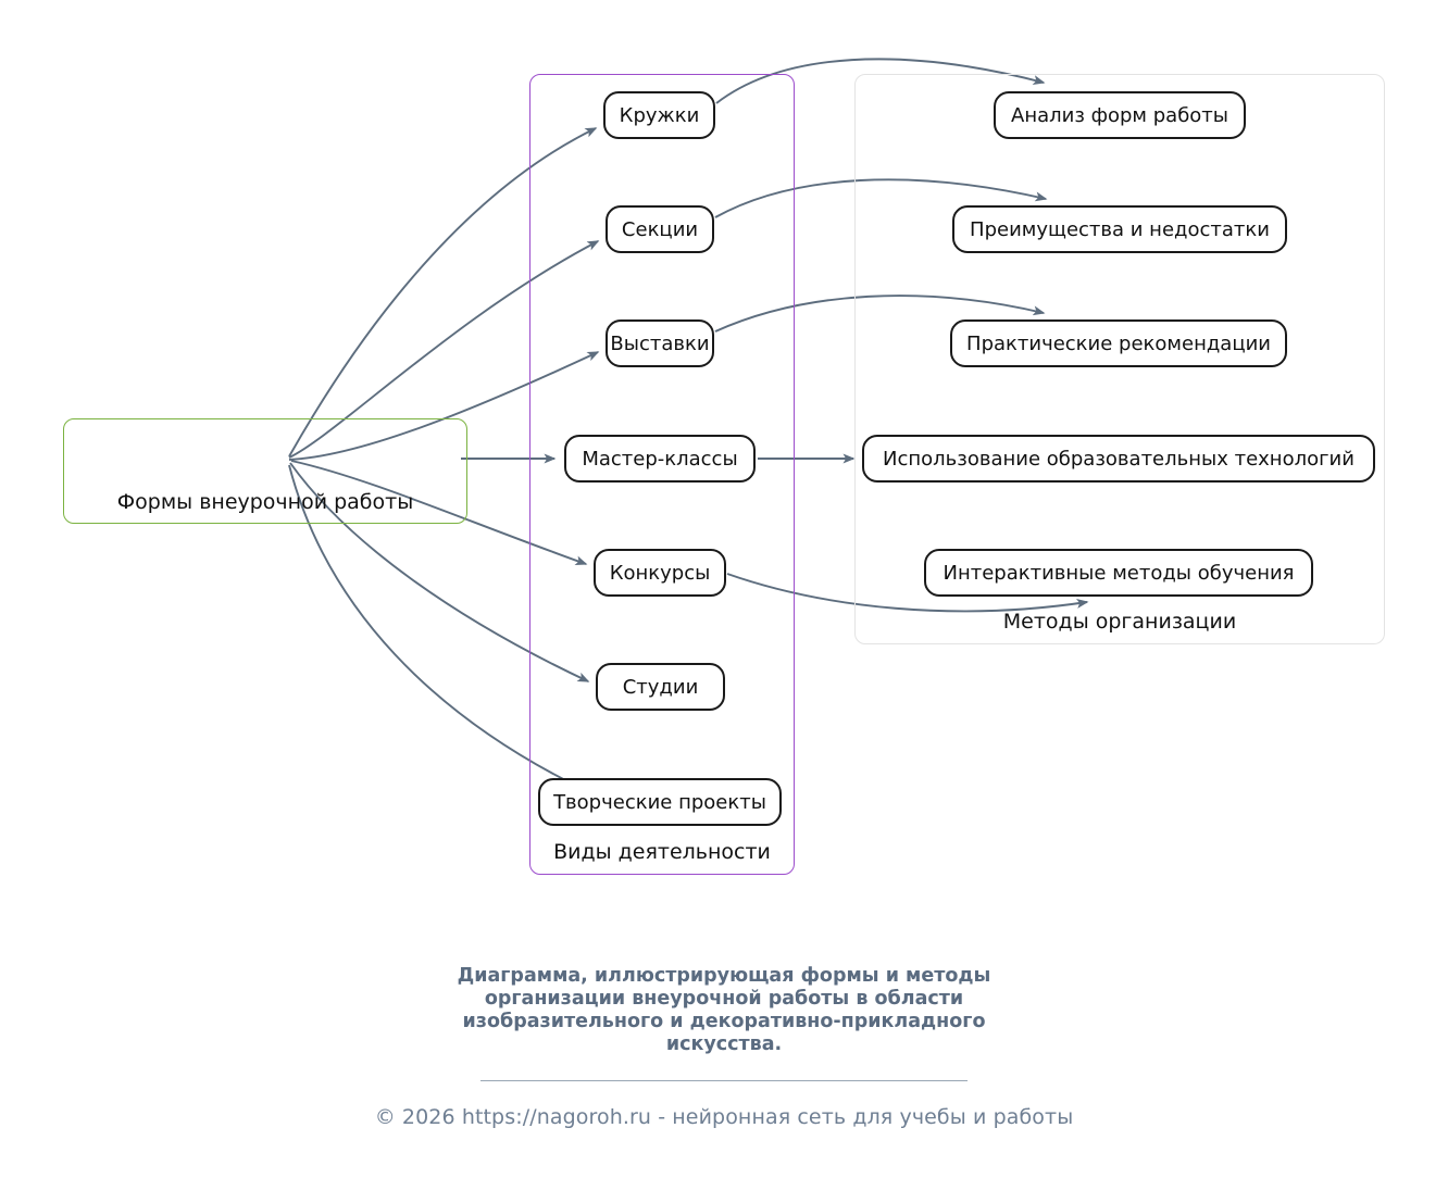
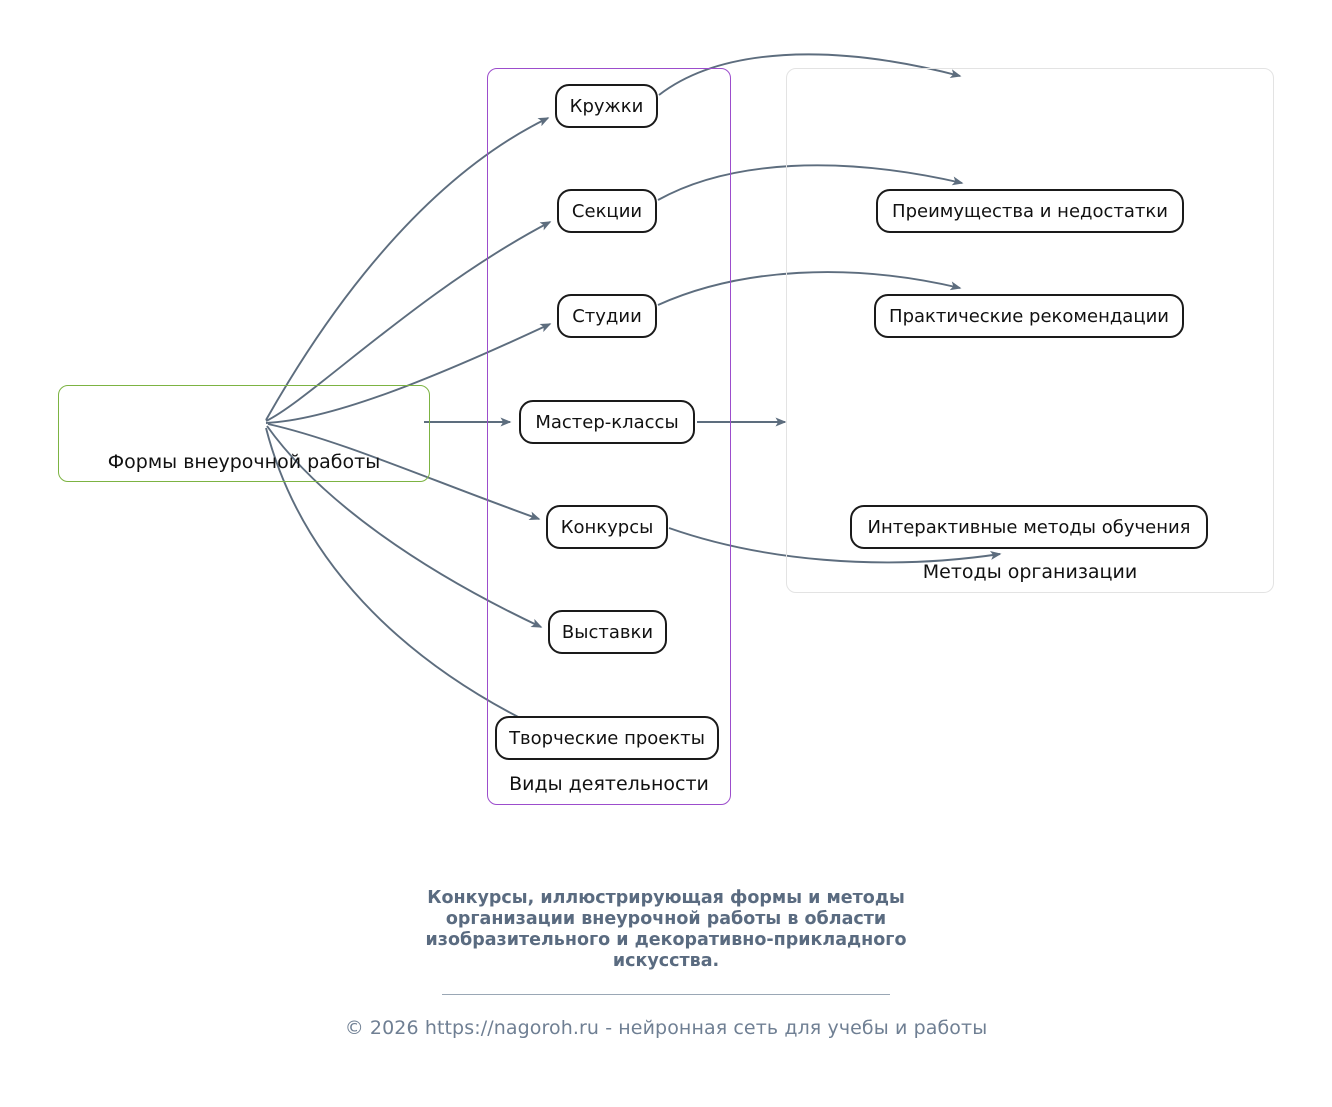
  Формы внеурочной работы
  Виды деятельности
  Методы организации
  Кружки
  Секции
- Выставки
+ Студии
  Мастер-классы
  Конкурсы
- Студии
+ Выставки
  Творческие проекты
- Анализ форм работы
  Преимущества и недостатки
  Практические рекомендации
- Использование образовательных технологий
  Интерактивные методы обучения
- Диаграмма, иллюстрирующая формы и методы организации внеурочной работы в области изобразительного и декоративно-прикладного искусства.
+ Конкурсы, иллюстрирующая формы и методы организации внеурочной работы в области изобразительного и декоративно-прикладного искусства.
  © 2026 https://nagoroh.ru - нейронная сеть для учебы и работы
